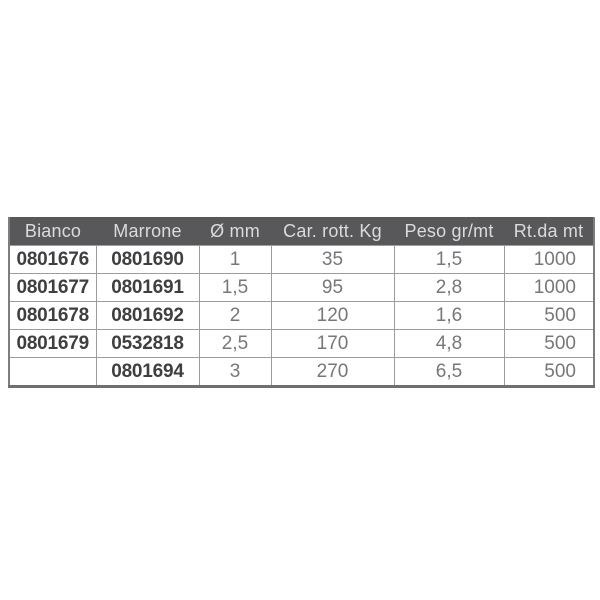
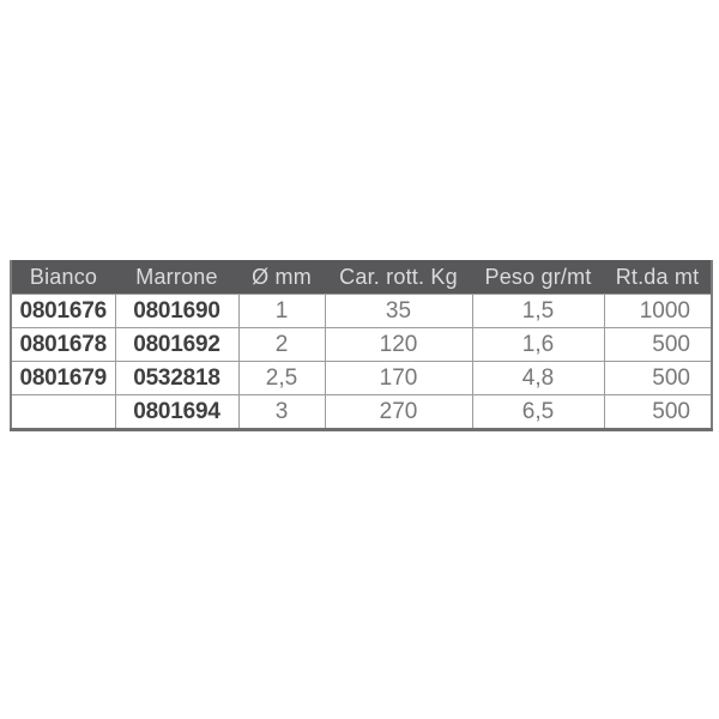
  Bianco	Marrone	Ø mm	Car. rott. Kg	Peso gr/mt	Rt.da mt
  0801676	0801690	1	35	1,5	1000
- 0801677	0801691	1,5	95	2,8	1000
  0801678	0801692	2	120	1,6	500
  0801679	0532818	2,5	170	4,8	500
  	0801694	3	270	6,5	500
